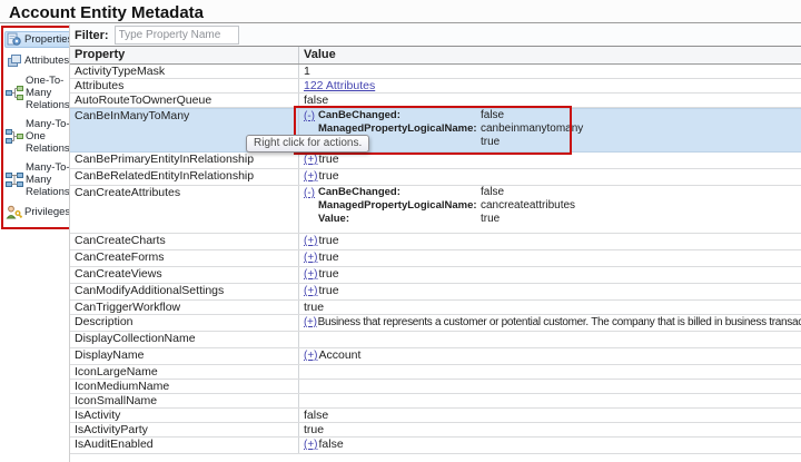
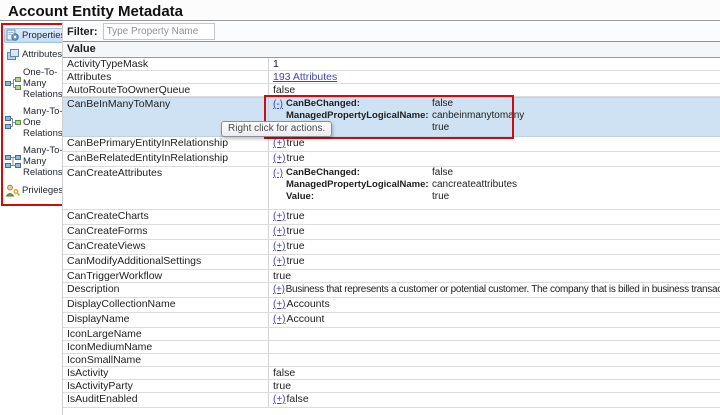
  Account Entity Metadata
  Propertie
  Attributes
  One-To-Many Relations
  Many-To-One Relations
  Many-To-Many Relations
  Privileges
  Filter:
  Type Property Name
- Property
  Value
  ActivityTypeMask
  1
  Attributes
- 122 Attributes
+ 193 Attributes
  AutoRouteToOwnerQueue
  false
  CanBeInManyToMany
  (-)
  CanBeChanged: false
  ManagedPropertyLogicalName: canbeinmanytomany
  CanBePrimaryEntityInRelationship
  (+)true
  CanBeRelatedEntityInRelationship
  (+)true
  CanCreateAttributes
  (-)
  CanBeChanged: false
  ManagedPropertyLogicalName: cancreateattributes
  Value: true
  CanCreateCharts
  (+)true
  CanCreateForms
  (+)true
  CanCreateViews
  (+)true
  CanModifyAdditionalSettings
  (+)true
  CanTriggerWorkflow
  true
  Description
  (+)Business that represents a customer or potential customer. The company that is billed in business transa
  DisplayCollectionName
+ (+)Accounts
  DisplayName
  (+)Account
  IconLargeName
  IconMediumName
  IconSmallName
  IsActivity
  false
  IsActivityParty
  true
  IsAuditEnabled
  (+)false
  Right click for actions.
